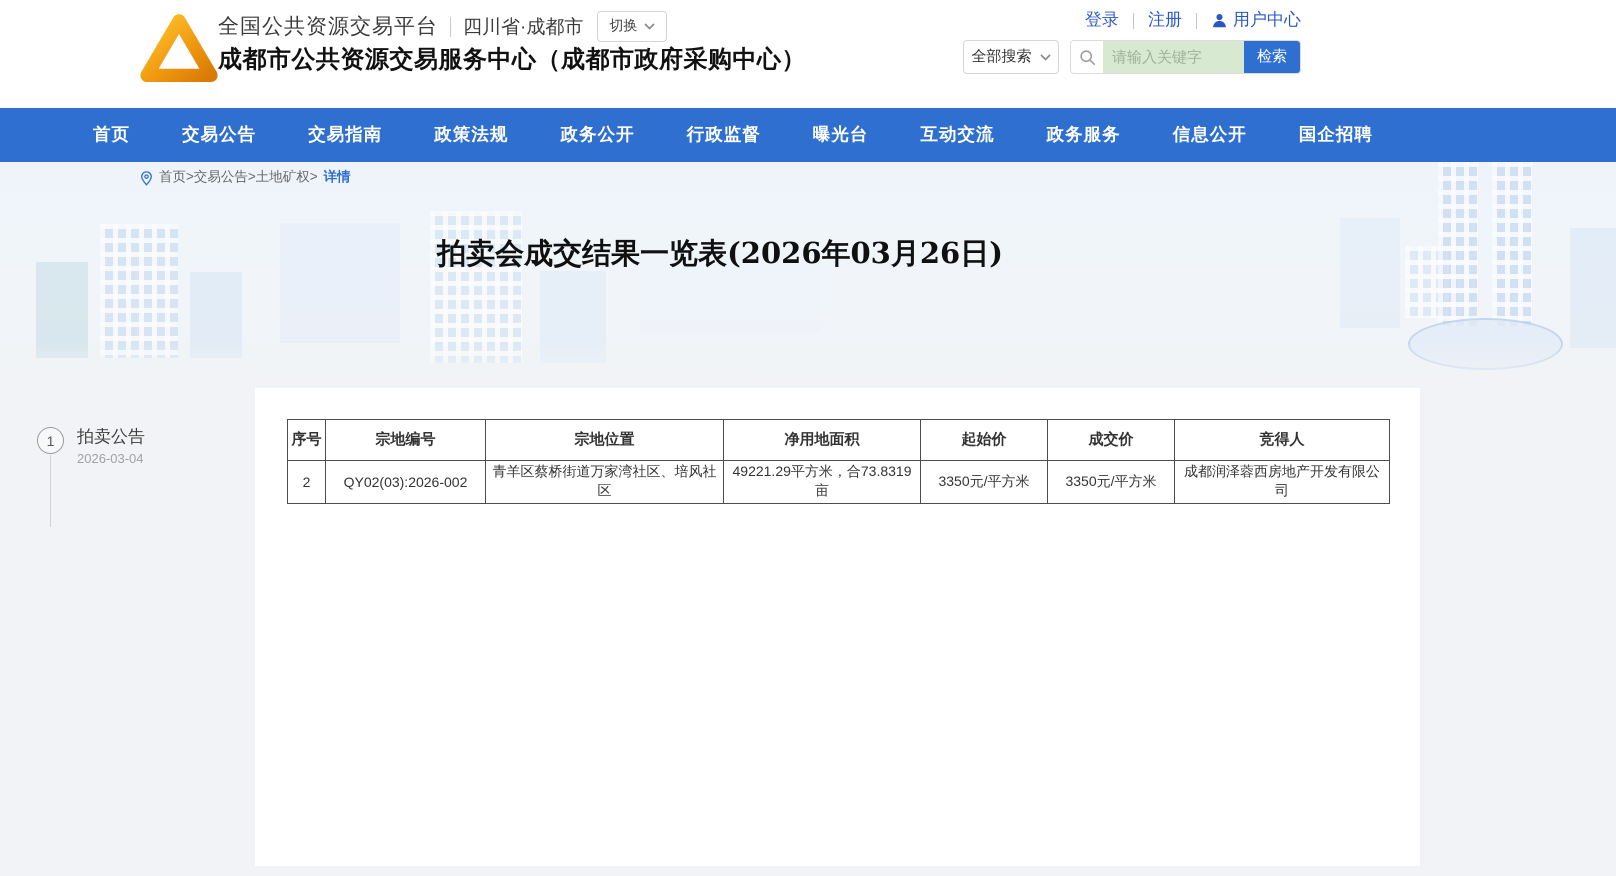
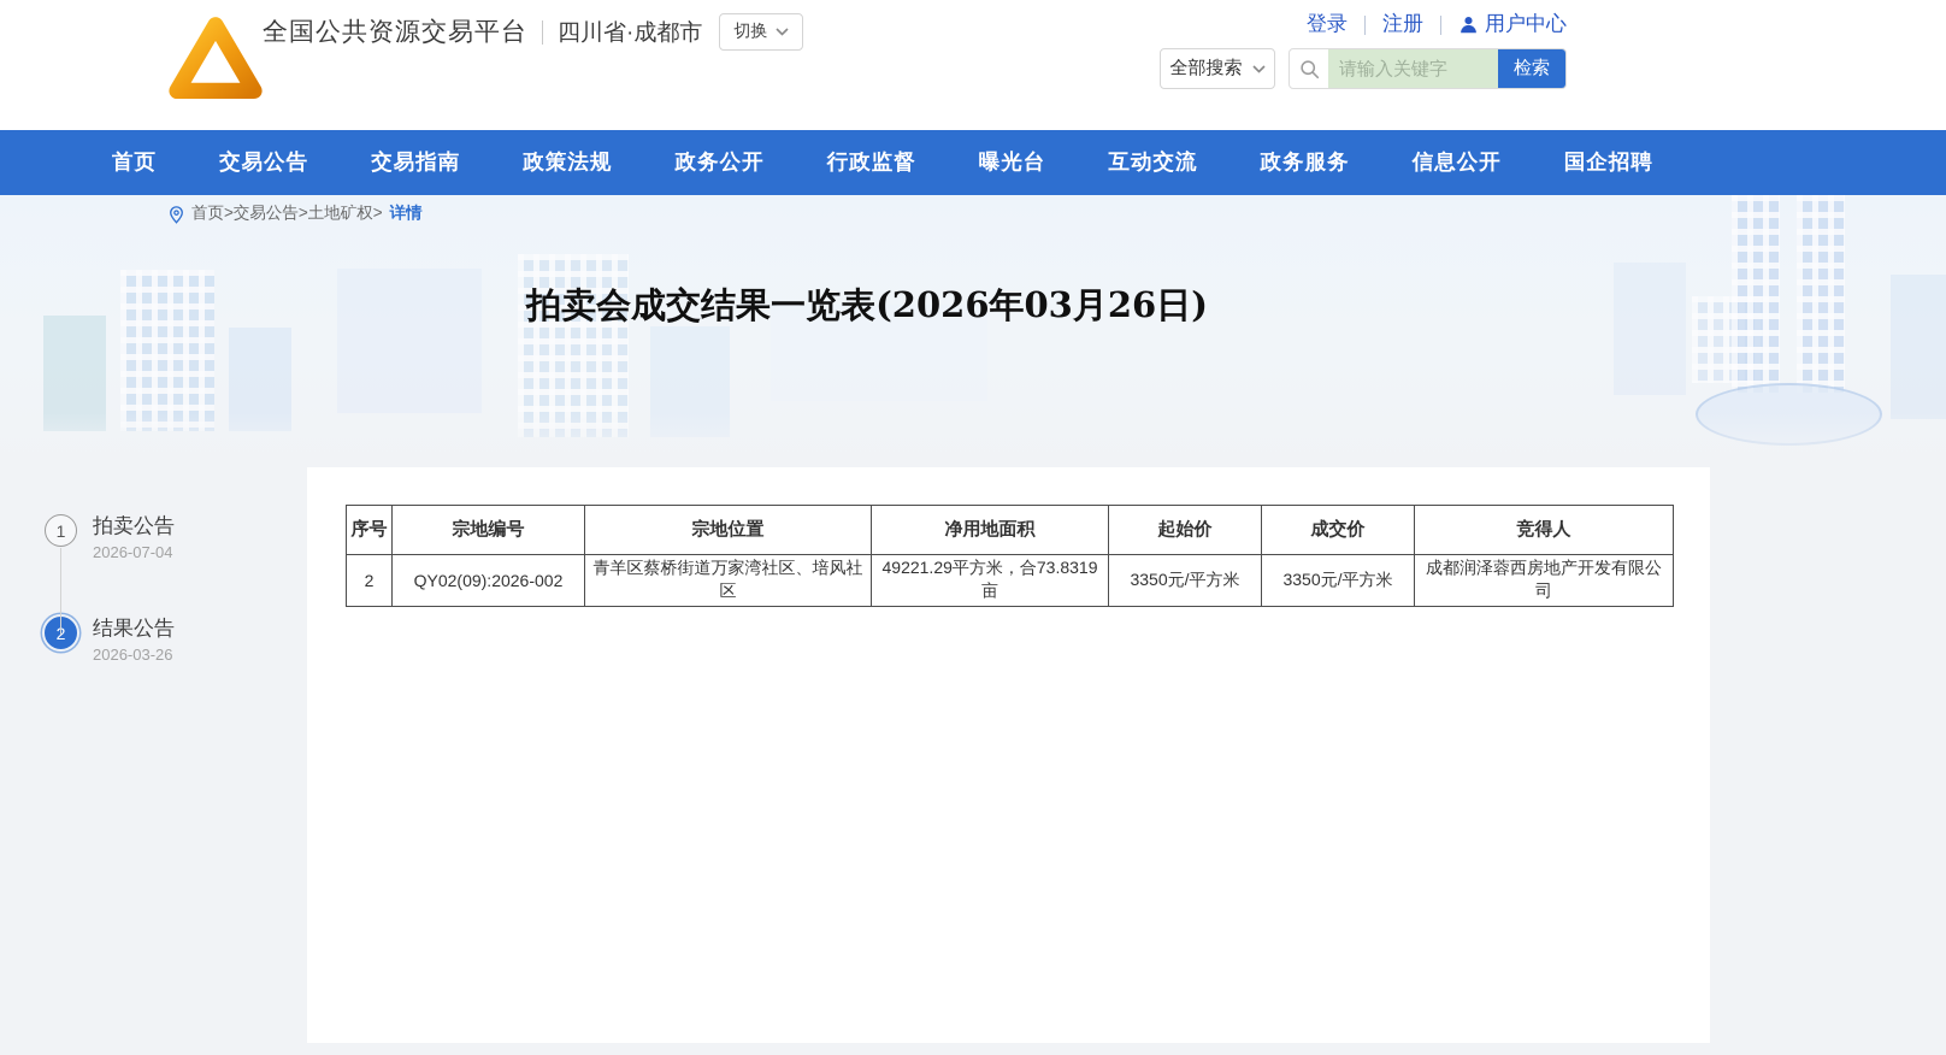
  全国公共资源交易平台
  四川省·成都市
  切换
- 成都市公共资源交易服务中心（成都市政府采购中心）
  登录
  注册
  用户中心
  全部搜索
  请输入关键字
  检索
  首页
  交易公告
  交易指南
  政策法规
  政务公开
  行政监督
  曝光台
  互动交流
  政务服务
  信息公开
  国企招聘
  首页>交易公告>土地矿权>
  详情
  拍卖会成交结果一览表(2026年03月26日)
  1
  拍卖公告
- 2026-03-04
+ 2026-07-04
+ 结果公告
+ 2026-03-26
  序号	宗地编号	宗地位置	净用地面积	起始价	成交价	竞得人
- 2	QY02(03):2026-002	青羊区蔡桥街道万家湾社区、培风社区	49221.29平方米，合73.8319亩	3350元/平方米	3350元/平方米	成都润泽蓉西房地产开发有限公司
+ 2	QY02(09):2026-002	青羊区蔡桥街道万家湾社区、培风社区	49221.29平方米，合73.8319亩	3350元/平方米	3350元/平方米	成都润泽蓉西房地产开发有限公司
